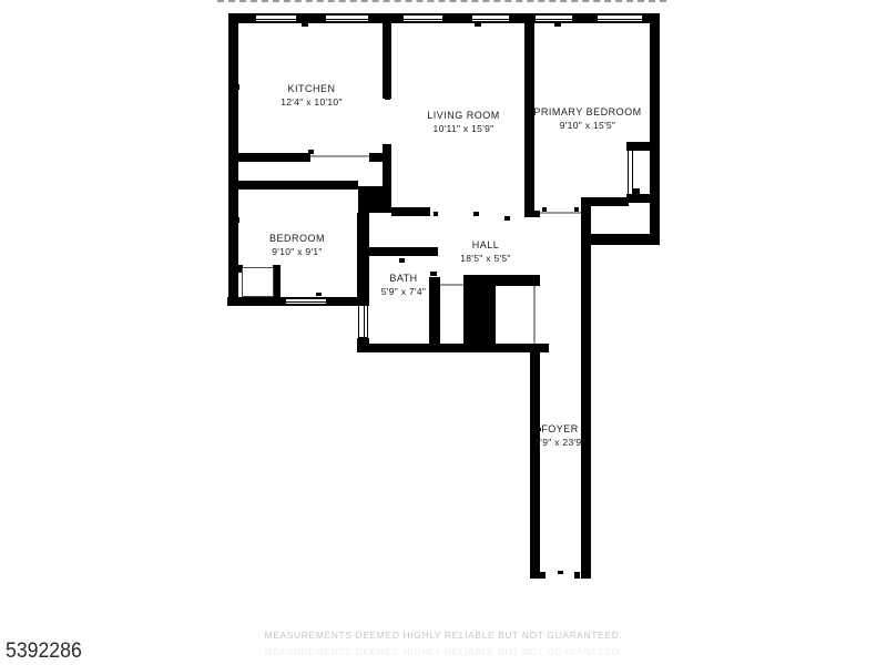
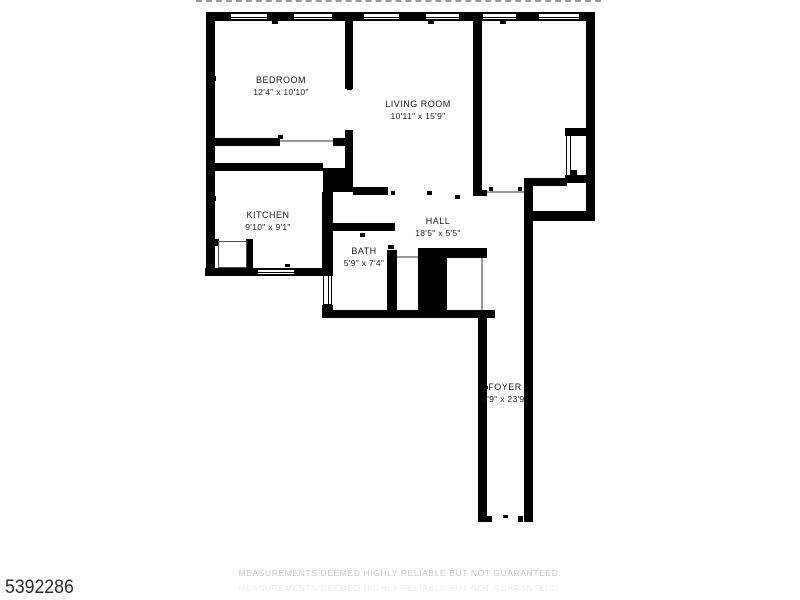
- KITCHEN
+ BEDROOM
  12'4" x 10'10"
  LIVING ROOM
  10'11" x 15'9"
- PRIMARY BEDROOM
- 9'10" x 15'5"
- BEDROOM
+ KITCHEN
  9'10" x 9'1"
  HALL
  18'5" x 5'5"
  BATH
  5'9" x 7'4"
  FOYER
  3'9" x 23'9"
  MEASUREMENTS DEEMED HIGHLY RELIABLE BUT NOT GUARANTEED.
  5392286
